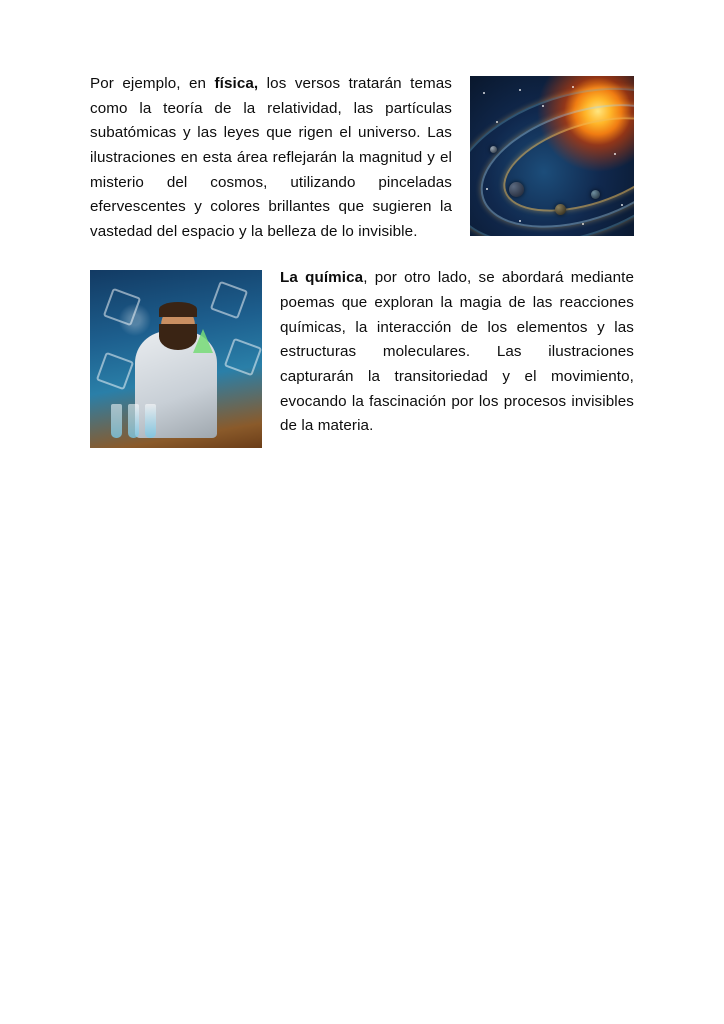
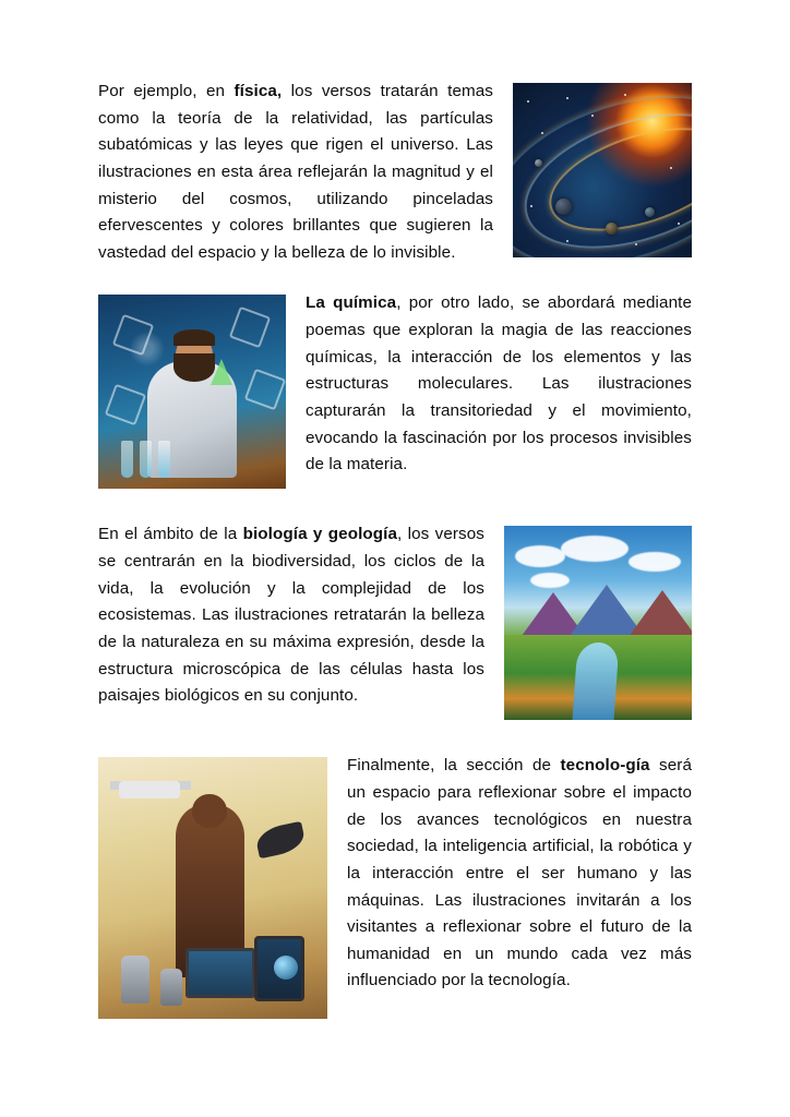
  Por ejemplo, en física, los versos tratarán temas como la teoría de la relatividad, las partículas subatómicas y las leyes que rigen el universo. Las ilustraciones en esta área reflejarán la magnitud y el misterio del cosmos, utilizando pinceladas efervescentes y colores brillantes que sugieren la vastedad del espacio y la belleza de lo invisible.
  La química, por otro lado, se abordará mediante poemas que exploran la magia de las reacciones químicas, la interacción de los elementos y las estructuras moleculares. Las ilustraciones capturarán la transitoriedad y el movimiento, evocando la fascinación por los procesos invisibles de la materia.
+ En el ámbito de la biología y geología, los versos se centrarán en la biodiversidad, los ciclos de la vida, la evolución y la complejidad de los ecosistemas. Las ilustraciones retratarán la belleza de la naturaleza en su máxima expresión, desde la estructura microscópica de las células hasta los paisajes biológicos en su conjunto.
+ Finalmente, la sección de tecnolo-gía será un espacio para reflexionar sobre el impacto de los avances tecnológicos en nuestra sociedad, la inteligencia artificial, la robótica y la interacción entre el ser humano y las máquinas. Las ilustraciones invitarán a los visitantes a reflexionar sobre el futuro de la humanidad en un mundo cada vez más influenciado por la tecnología.
